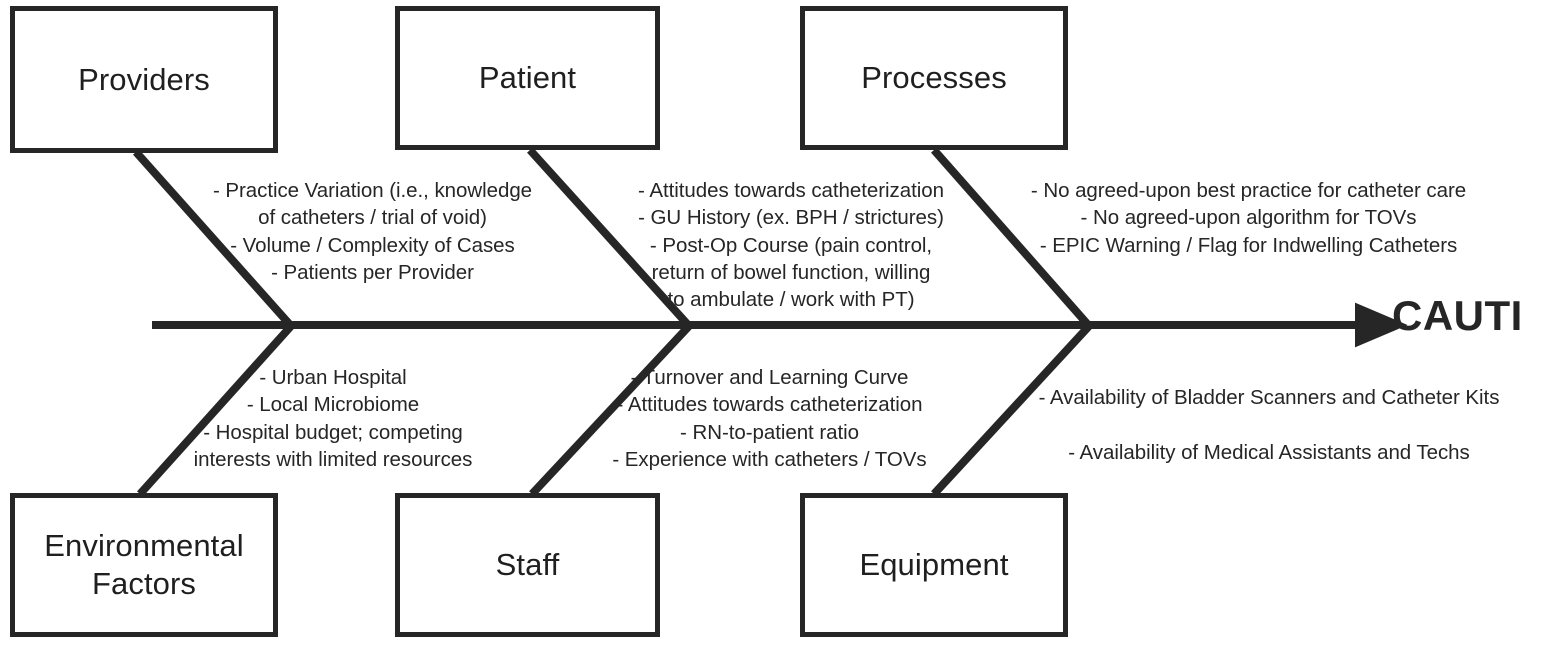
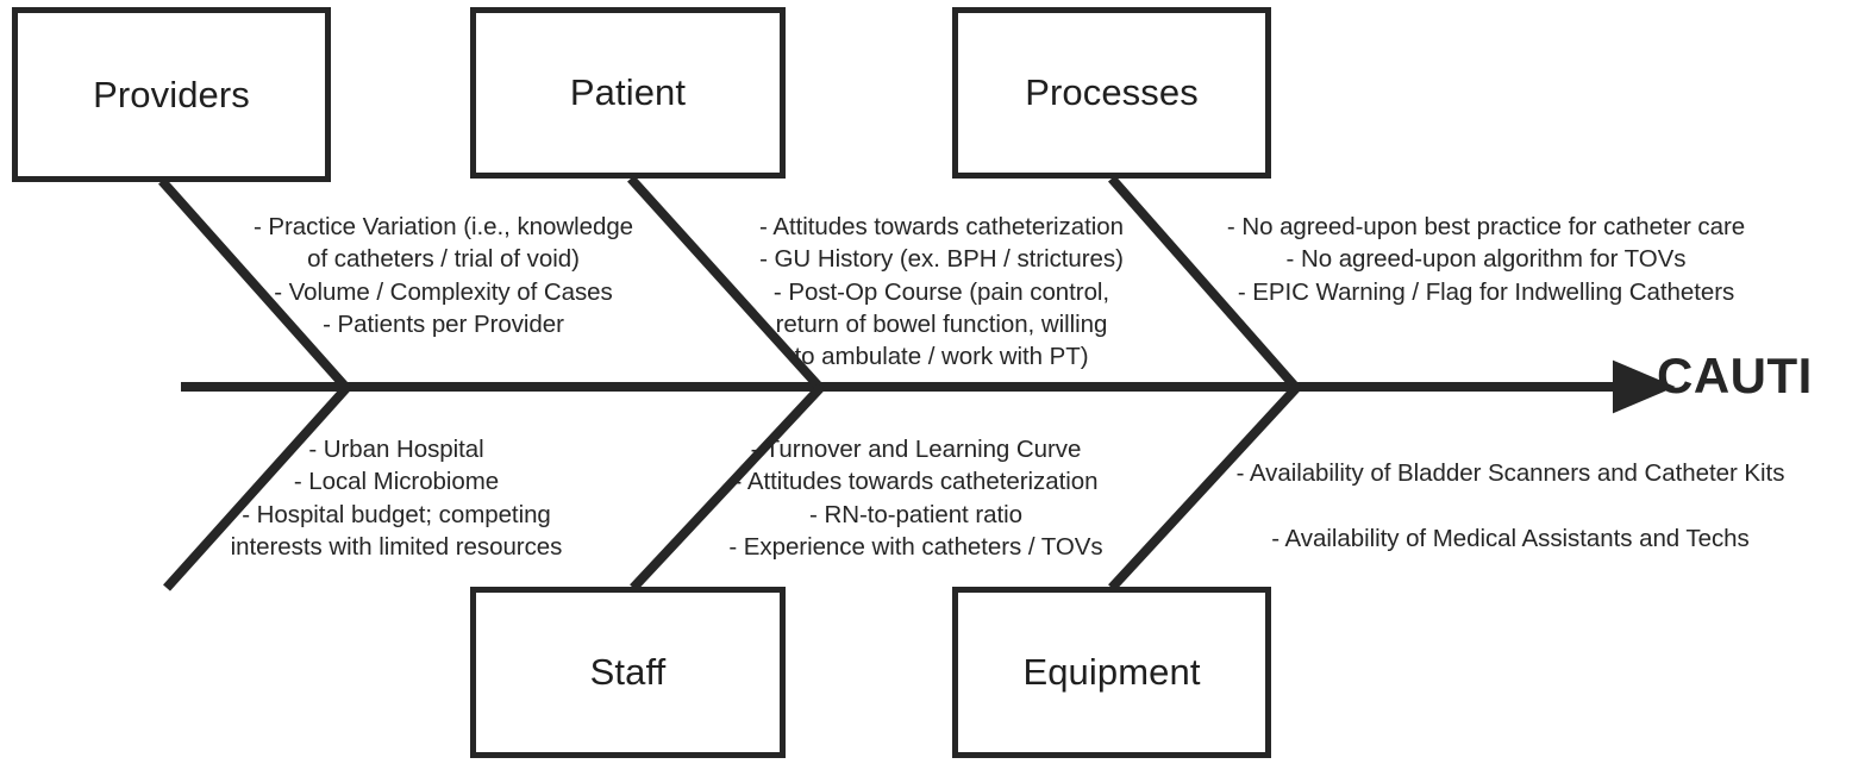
  Providers
  Patient
  Processes
- Environmental
- Factors
  Staff
  Equipment
  - Practice Variation (i.e., knowledge
  of catheters / trial of void)
  - Volume / Complexity of Cases
  - Patients per Provider
  - Attitudes towards catheterization
  - GU History (ex. BPH / strictures)
  - Post-Op Course (pain control,
  return of bowel function, willing
  to ambulate / work with PT)
  - No agreed-upon best practice for catheter care
  - No agreed-upon algorithm for TOVs
  - EPIC Warning / Flag for Indwelling Catheters
  - Urban Hospital
  - Local Microbiome
  - Hospital budget; competing
  interests with limited resources
  - Turnover and Learning Curve
  - Attitudes towards catheterization
  - RN-to-patient ratio
  - Experience with catheters / TOVs
  - Availability of Bladder Scanners and Catheter Kits
  - Availability of Medical Assistants and Techs
  CAUTI
